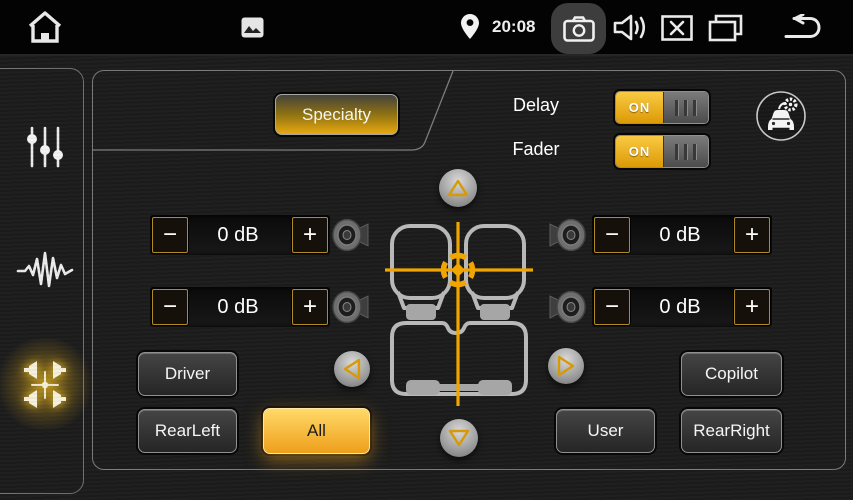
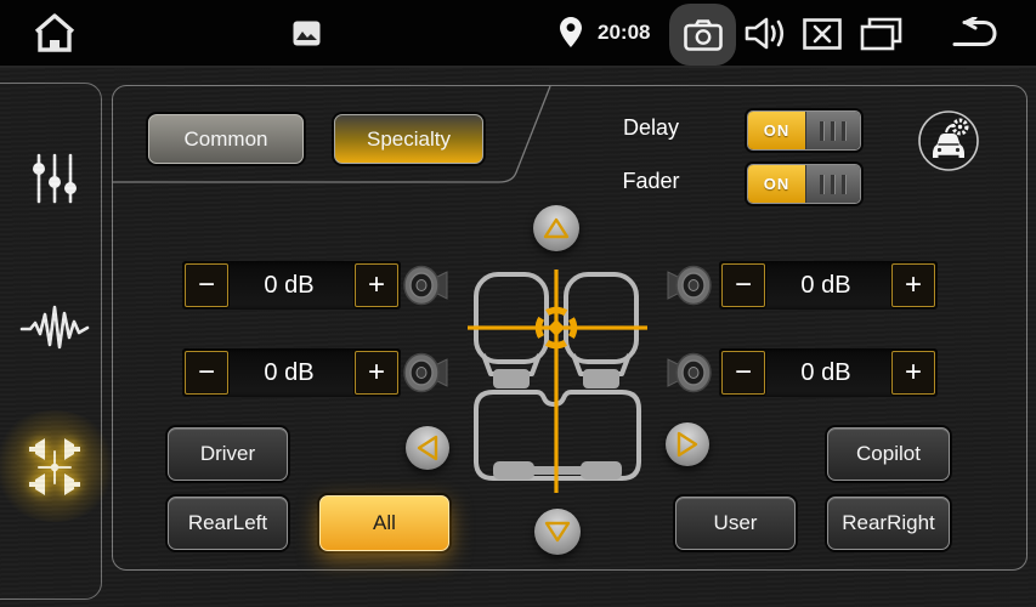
  20:08
+ Common
  Specialty
  Delay
  ON
  Fader
  ON
  −
  0 dB
  +
  −
  0 dB
  +
  −
  0 dB
  +
  −
  0 dB
  +
  Driver
  RearLeft
  All
  User
  Copilot
  RearRight
